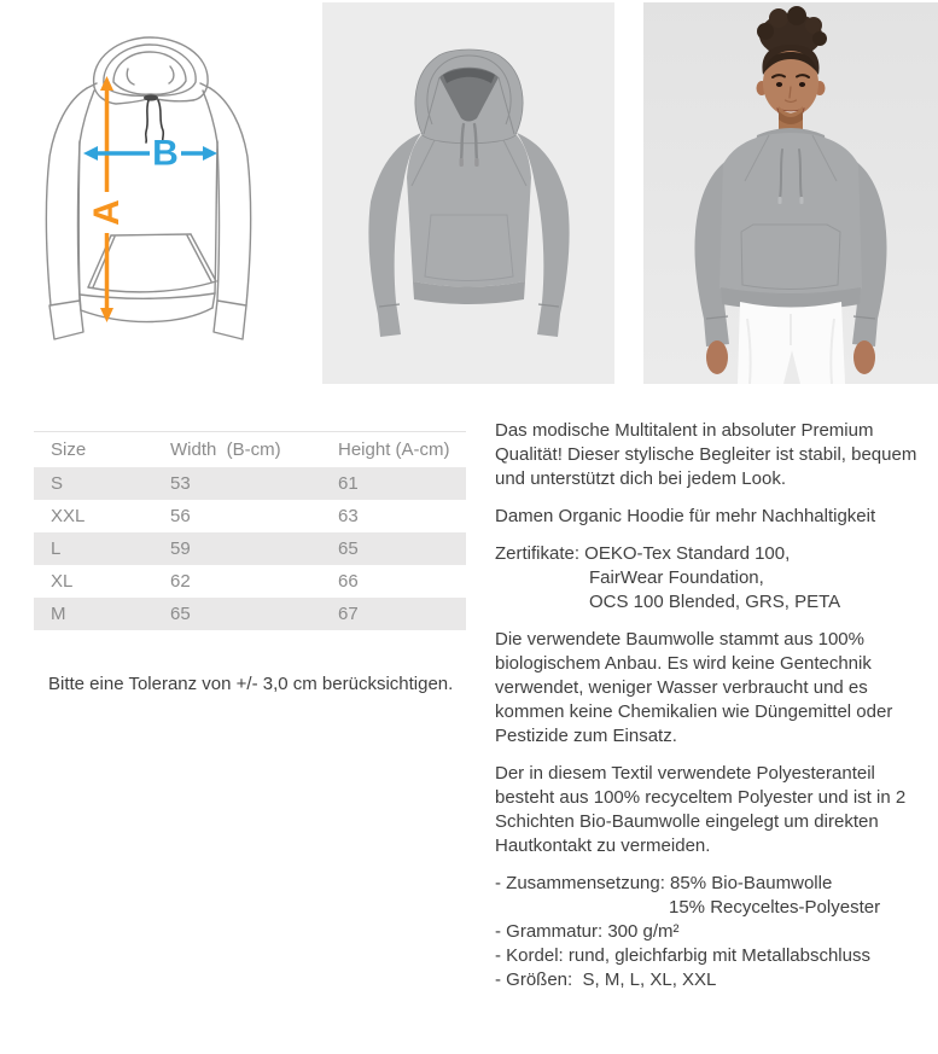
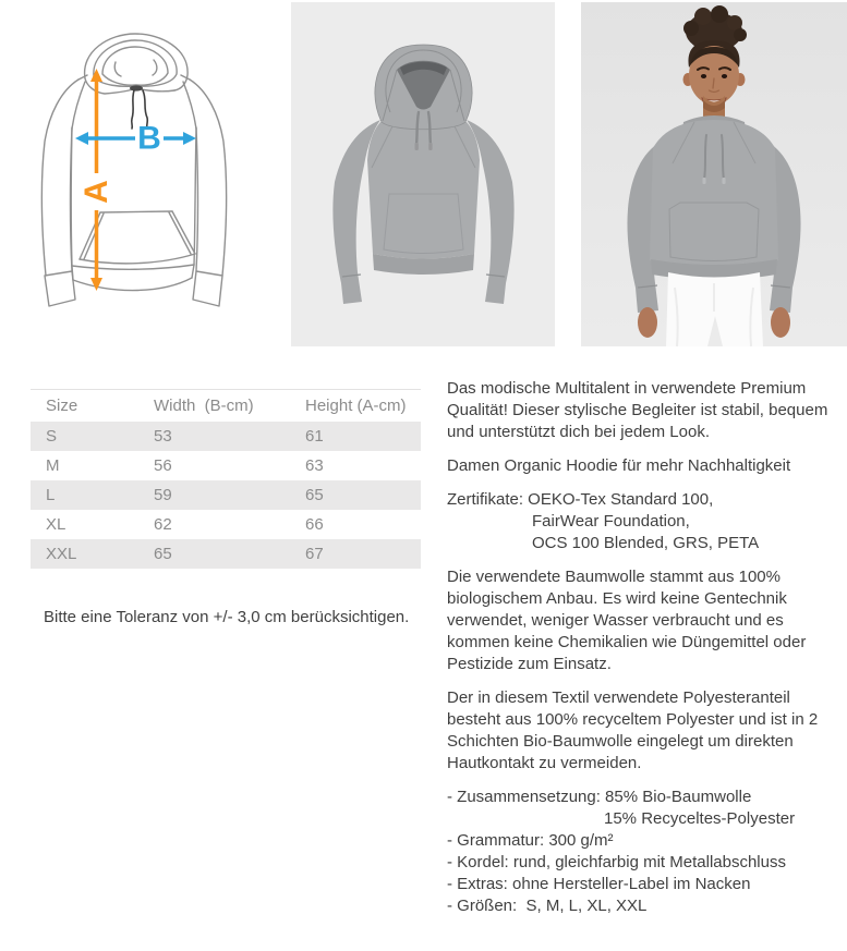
  B
  Size	Width (B-cm)	Height (A-cm)
  S	53	61
- XXL	56	63
+ M	56	63
  L	59	65
  XL	62	66
- M	65	67
+ XXL	65	67
  Bitte eine Toleranz von +/- 3,0 cm berücksichtigen.
- Das modische Multitalent in absoluter Premium Qualität! Dieser stylische Begleiter ist stabil, bequem und unterstützt dich bei jedem Look.
+ Das modische Multitalent in verwendete Premium Qualität! Dieser stylische Begleiter ist stabil, bequem und unterstützt dich bei jedem Look.
  Damen Organic Hoodie für mehr Nachhaltigkeit
  Zertifikate: OEKO-Tex Standard 100,
  FairWear Foundation,
  OCS 100 Blended, GRS, PETA
  Die verwendete Baumwolle stammt aus 100% biologischem Anbau. Es wird keine Gentechnik verwendet, weniger Wasser verbraucht und es kommen keine Chemikalien wie Düngemittel oder Pestizide zum Einsatz.
  Der in diesem Textil verwendete Polyesteranteil besteht aus 100% recyceltem Polyester und ist in 2 Schichten Bio-Baumwolle eingelegt um direkten Hautkontakt zu vermeiden.
  - Zusammensetzung: 85% Bio-Baumwolle
  15% Recyceltes-Polyester
  - Grammatur: 300 g/m²
  - Kordel: rund, gleichfarbig mit Metallabschluss
+ - Extras: ohne Hersteller-Label im Nacken
  - Größen: S, M, L, XL, XXL
